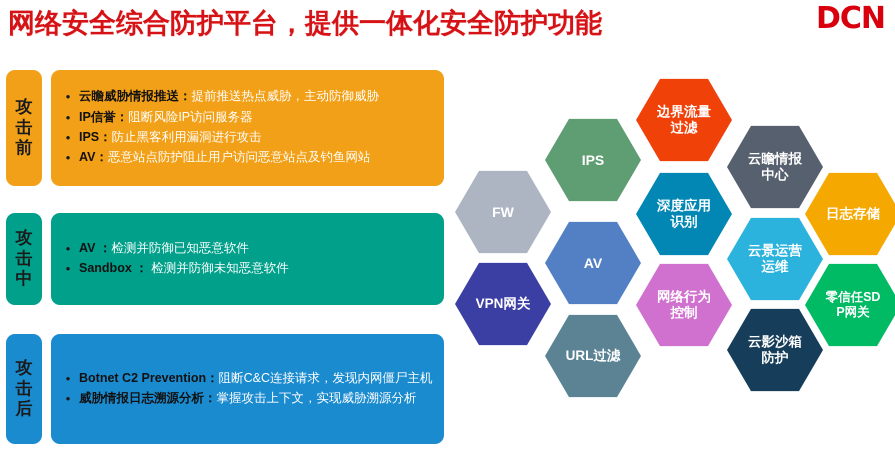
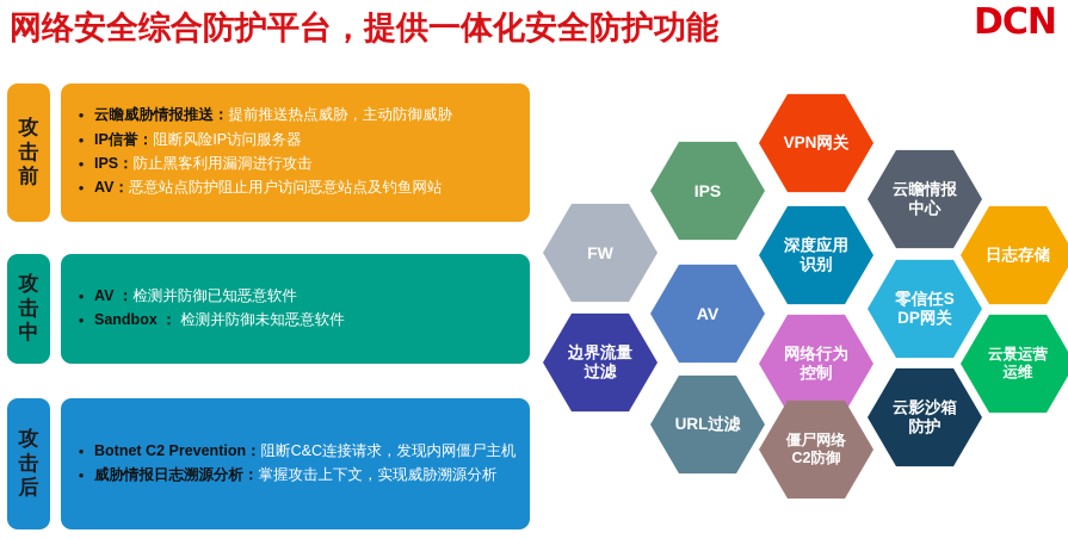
  网络安全综合防护平台，提供一体化安全防护功能
  DCN
  攻击前
  •
  云瞻威胁情报推送：提前推送热点威胁，主动防御威胁
  •
  IP信誉：阻断风险IP访问服务器
  •
  IPS：防止黑客利用漏洞进行攻击
  •
  AV：恶意站点防护阻止用户访问恶意站点及钓鱼网站
  攻击中
  •
  AV ：检测并防御已知恶意软件
  •
  Sandbox ： 检测并防御未知恶意软件
  攻击后
  •
  Botnet C2 Prevention：阻断C&C连接请求，发现内网僵尸主机
  •
  威胁情报日志溯源分析：掌握攻击上下文，实现威胁溯源分析
  FW
  IPS
- VPN网关
+ 边界流量过滤
  AV
  URL过滤
- 边界流量过滤
+ VPN网关
  深度应用识别
  网络行为控制
+ 僵尸网络C2防御
  云瞻情报中心
- 云景运营运维
+ 零信任SDP网关
  云影沙箱防护
  日志存储
- 零信任SDP网关
+ 云景运营运维
